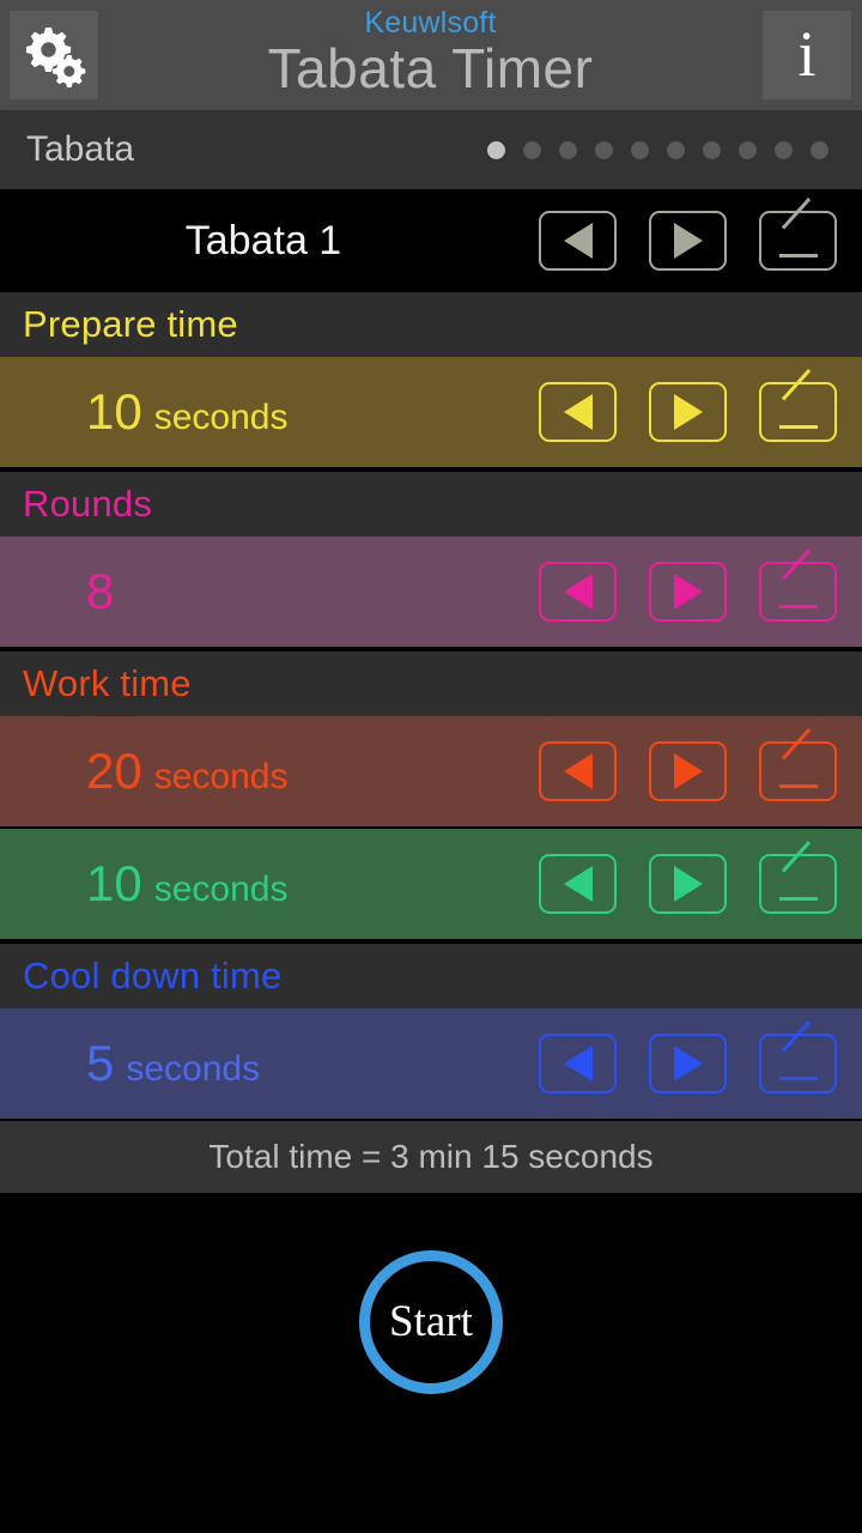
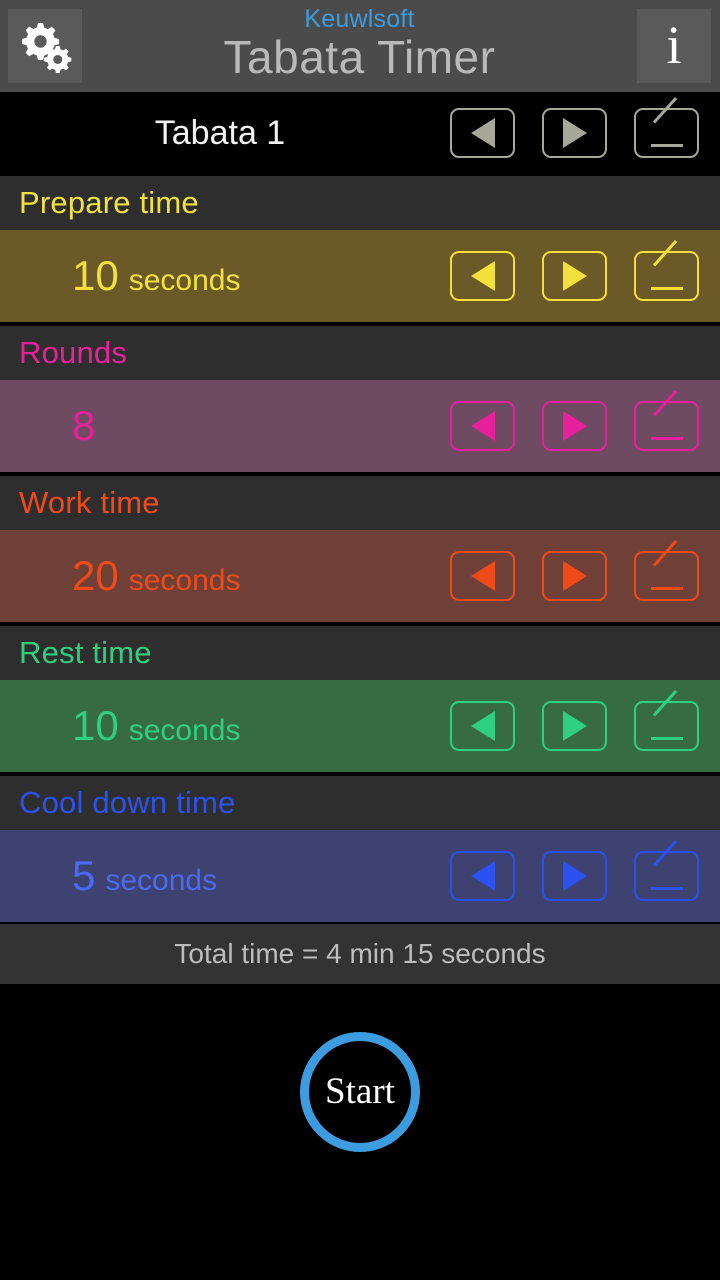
  Keuwlsoft
  Tabata Timer
  i
- Tabata
  Tabata 1
  Prepare time
  10
  seconds
  Rounds
  8
  Work time
  20
  seconds
+ Rest time
  10
  seconds
  Cool down time
  5
  seconds
- Total time = 3 min 15 seconds
+ Total time = 4 min 15 seconds
  Start
